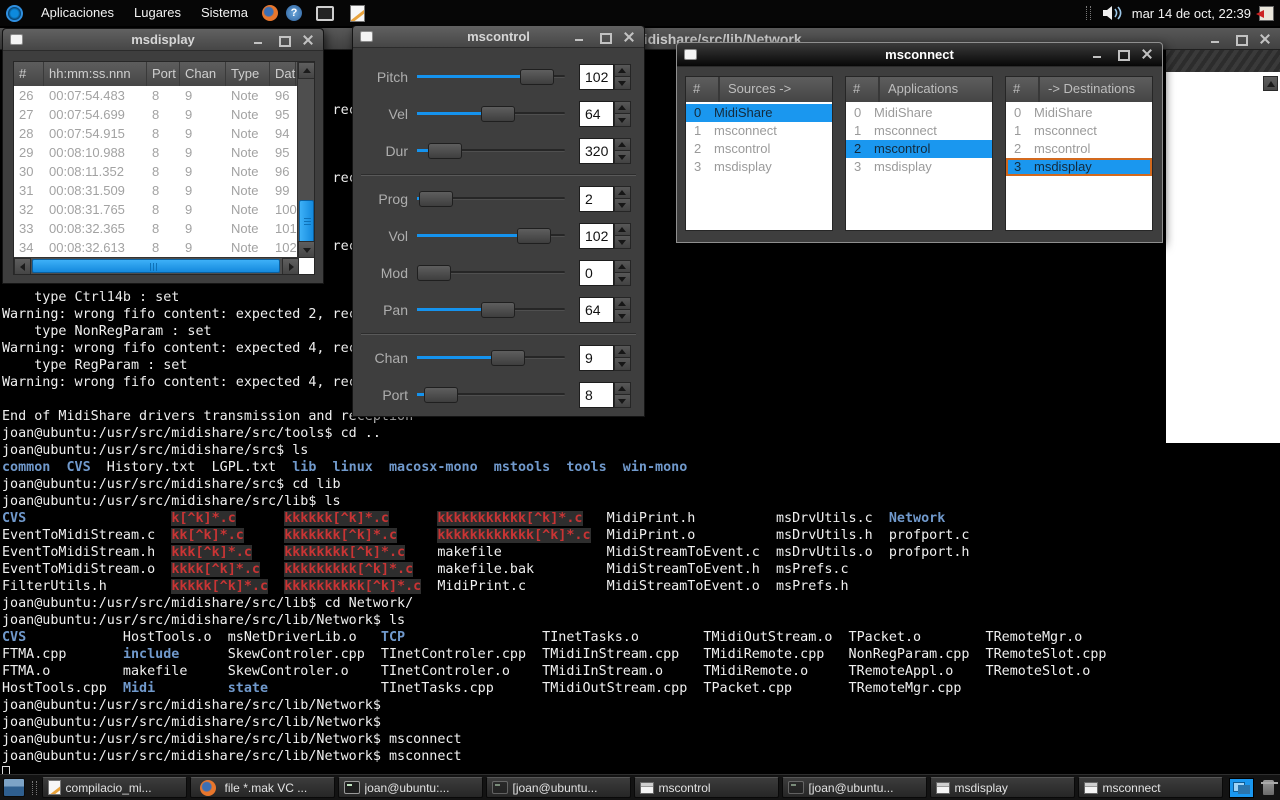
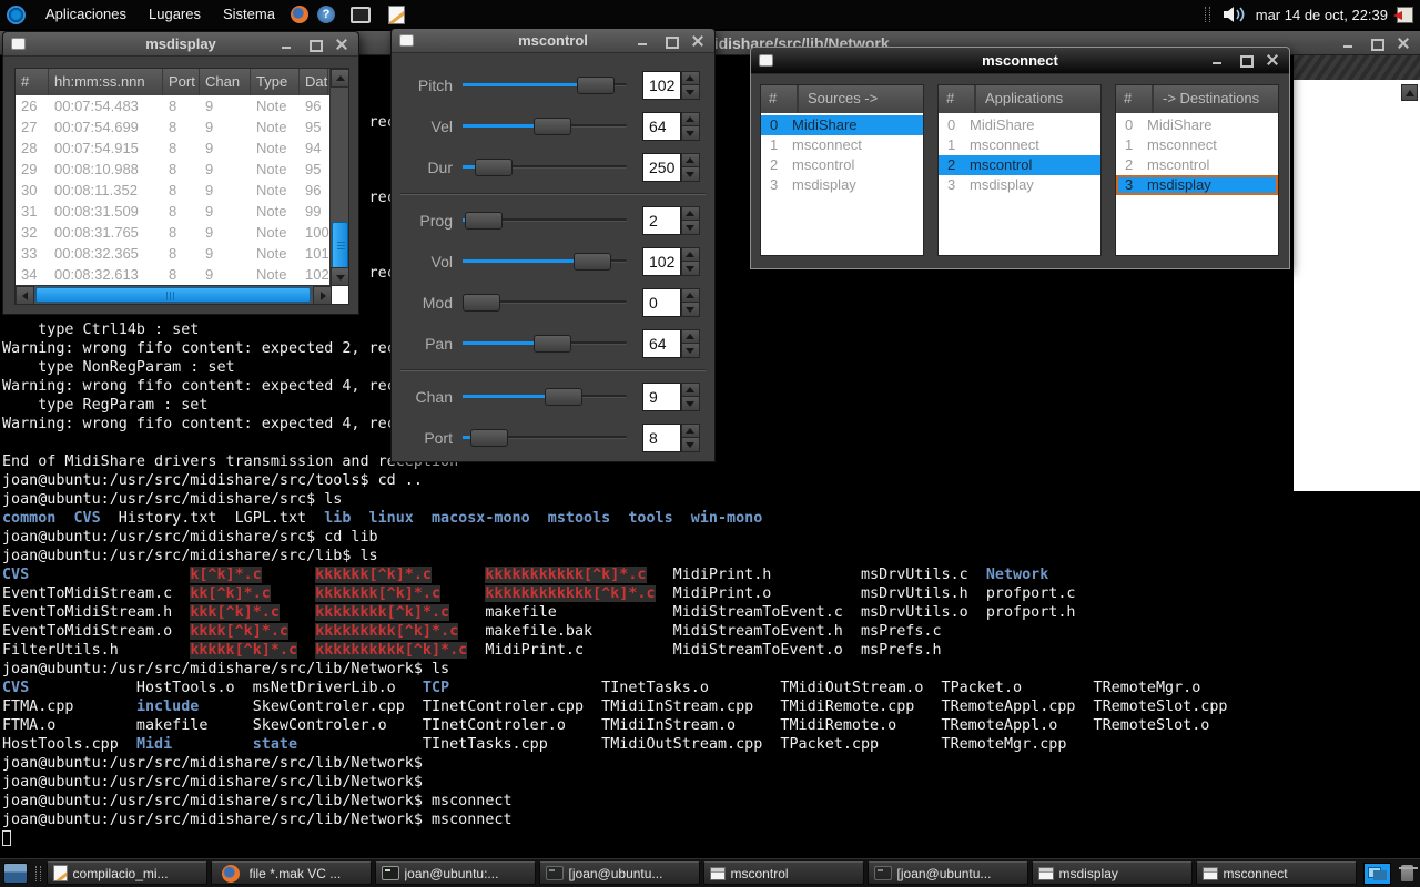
  type Ctrl14b : set
  Warning: wrong fifo content: expected 2, re
  type NonRegParam : set
  Warning: wrong fifo content: expected 4, re
  type RegParam : set
  Warning: wrong fifo content: expected 4, re
  End of MidiShare drivers transmission and r
  joan@ubuntu:/usr/src/midishare/src/tools$ cd ..
  joan@ubuntu:/usr/src/midishare/src$ ls
  common CVS History.txt LGPL.txt lib linux macosx-mono mstools tools win-mono
  joan@ubuntu:/usr/src/midishare/src$ cd lib
  joan@ubuntu:/usr/src/midishare/src/lib$ ls
  CVS k[^k]*.c kkkkkk[^k]*.c kkkkkkkkkkk[^k]*.c MidiPrint.h msDrvUtils.c Network
  EventToMidiStream.c kk[^k]*.c kkkkkkk[^k]*.c kkkkkkkkkkkk[^k]*.c MidiPrint.o msDrvUtils.h profport.c
  EventToMidiStream.h kkk[^k]*.c kkkkkkkk[^k]*.c makefile MidiStreamToEvent.c msDrvUtils.o profport.h
  EventToMidiStream.o kkkk[^k]*.c kkkkkkkkk[^k]*.c makefile.bak MidiStreamToEvent.h msPrefs.c
  FilterUtils.h kkkkk[^k]*.c kkkkkkkkkk[^k]*.c MidiPrint.c MidiStreamToEvent.o msPrefs.h
- joan@ubuntu:/usr/src/midishare/src/lib$ cd Network/
  joan@ubuntu:/usr/src/midishare/src/lib/Network$ ls
  CVS HostTools.o msNetDriverLib.o TCP TInetTasks.o TMidiOutStream.o TPacket.o TRemoteMgr.o
- FTMA.cpp include SkewControler.cpp TInetControler.cpp TMidiInStream.cpp TMidiRemote.cpp NonRegParam.cpp TRemoteSlot.cpp
+ FTMA.cpp include SkewControler.cpp TInetControler.cpp TMidiInStream.cpp TMidiRemote.cpp TRemoteAppl.cpp TRemoteSlot.cpp
  FTMA.o makefile SkewControler.o TInetControler.o TMidiInStream.o TMidiRemote.o TRemoteAppl.o TRemoteSlot.o
  HostTools.cpp Midi state TInetTasks.cpp TMidiOutStream.cpp TPacket.cpp TRemoteMgr.cpp
  joan@ubuntu:/usr/src/midishare/src/lib/Network$
  joan@ubuntu:/usr/src/midishare/src/lib/Network$
  joan@ubuntu:/usr/src/midishare/src/lib/Network$ msconnect
  joan@ubuntu:/usr/src/midishare/src/lib/Network$ msconnect
  msdisplay
  #
  hh:mm:ss.nnn
  Port
  Chan
  Type
  Dat
  26
  00:07:54.483
  8
  9
  Note
  96
  27
  00:07:54.699
  8
  9
  Note
  95
  28
  00:07:54.915
  8
  9
  Note
  94
  29
  00:08:10.988
  8
  9
  Note
  95
  30
  00:08:11.352
  8
  9
  Note
  96
  31
  00:08:31.509
  8
  9
  Note
  99
  32
  00:08:31.765
  8
  9
  Note
  100
  33
  00:08:32.365
  8
  9
  Note
  101
  34
  00:08:32.613
  8
  9
  Note
  102
  mscontrol
  Pitch
  102
  Vel
  64
  Dur
- 320
+ 250
  Prog
  2
  Vol
  102
  Mod
  0
  Pan
  64
  Chan
  9
  Port
  8
  msconnect
  #
  Sources ->
  0
  MidiShare
  1
  msconnect
  2
  mscontrol
  3
  msdisplay
  #
  Applications
  0
  MidiShare
  1
  msconnect
  2
  mscontrol
  3
  msdisplay
  #
  -> Destinations
  0
  MidiShare
  1
  msconnect
  2
  mscontrol
  3
  msdisplay
  Aplicaciones
  Lugares
  Sistema
  ?
  mar 14 de oct, 22:39
  compilacio_mi...
  file *.mak VC ...
  joan@ubuntu:...
  [joan@ubuntu...
  mscontrol
  [joan@ubuntu...
  msdisplay
  msconnect
